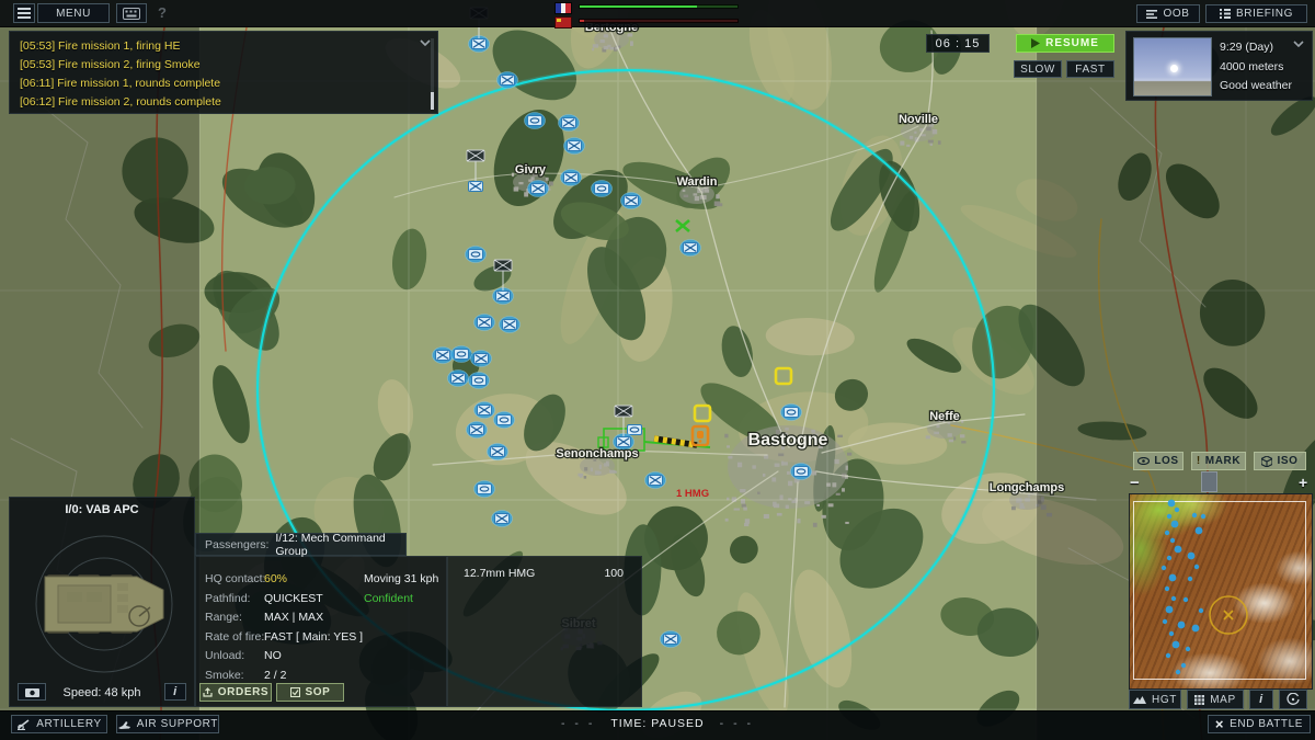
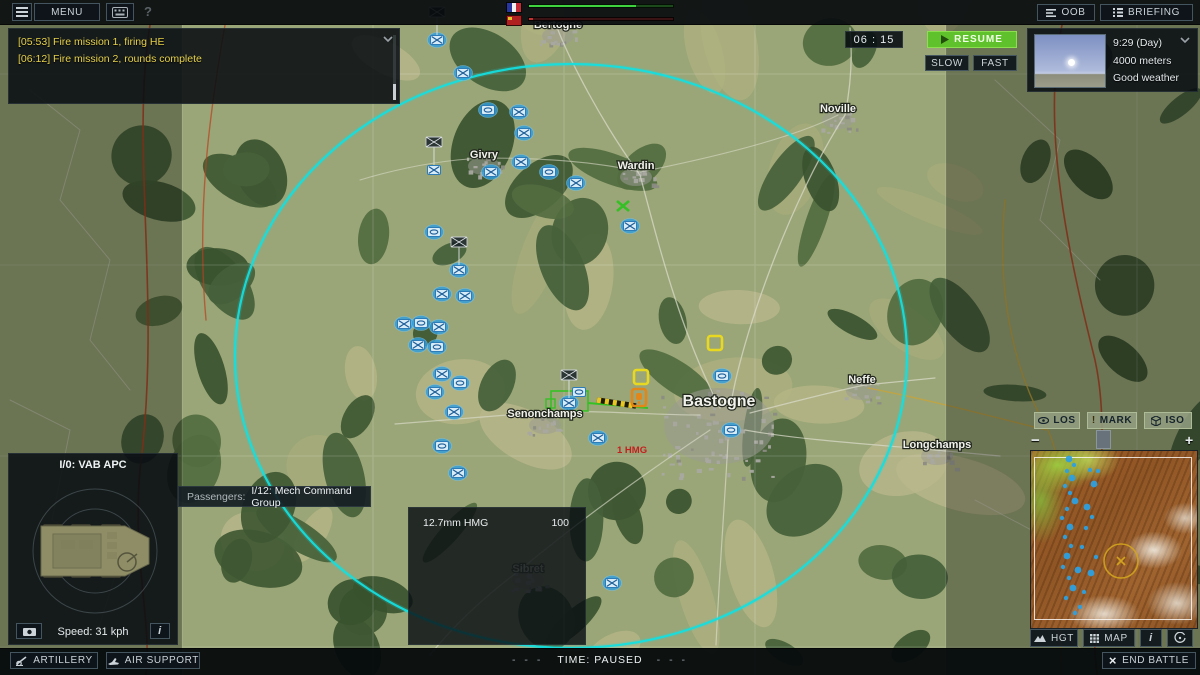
  Bertogne
  Noville
  Wardin
  Givry
  Senonchamps
  Bastogne
  Neffe
  Longchamps
  Sibret
  1 HMG
  MENU
  ?
  OOB
  BRIEFING
  [05:53] Fire mission 1, firing HE
- [05:53] Fire mission 2, firing Smoke
- [06:11] Fire mission 1, rounds complete
  [06:12] Fire mission 2, rounds complete
  06 : 15
  RESUME
  SLOW
  FAST
  9:29 (Day)
  4000 meters
  Good weather
  I/0: VAB APC
- Speed: 48 kph
+ Speed: 31 kph
  i
  Passengers:
  I/12: Mech Command Group
- HQ contact:60%
- Moving 31 kph
- Pathfind: QUICKEST
- Confident
- Range: MAX | MAX
- Rate of fire:FAST [ Main: YES ]
- Unload: NO
- Smoke: 2 / 2
- ORDERS
- SOP
  12.7mm HMG
  100
  LOS
  !
  MARK
  ISO
  −
  +
  HGT
  MAP
  i
  ARTILLERY
  AIR SUPPORT
  - - - TIME: PAUSED - - -
  ×
  END BATTLE
